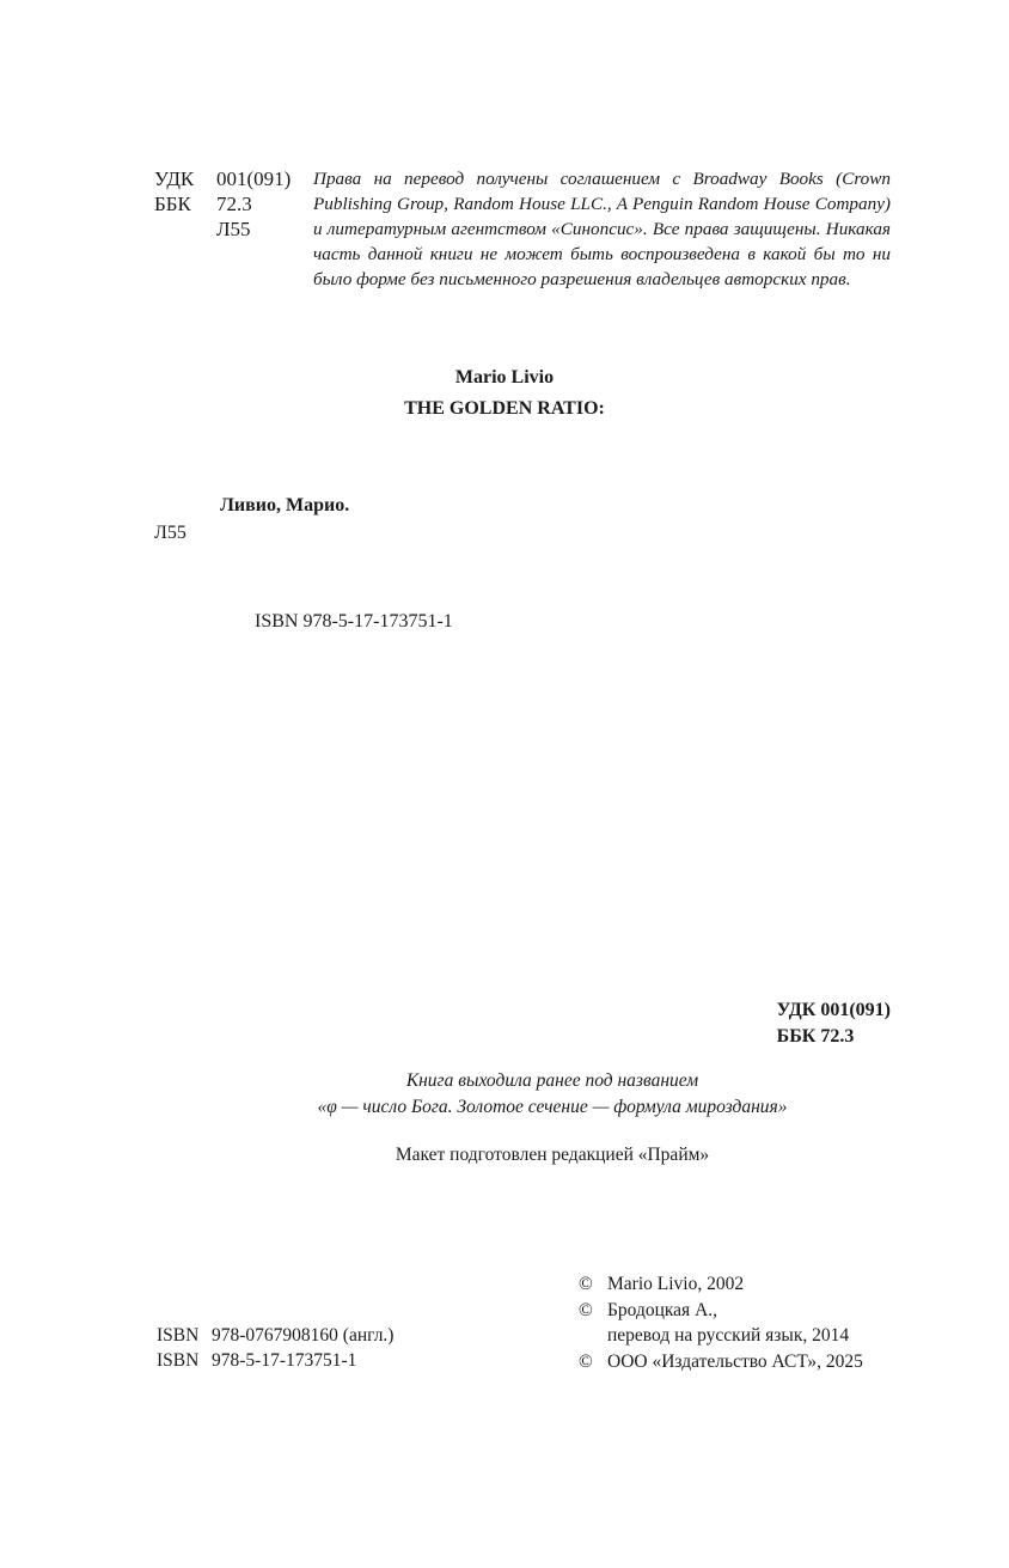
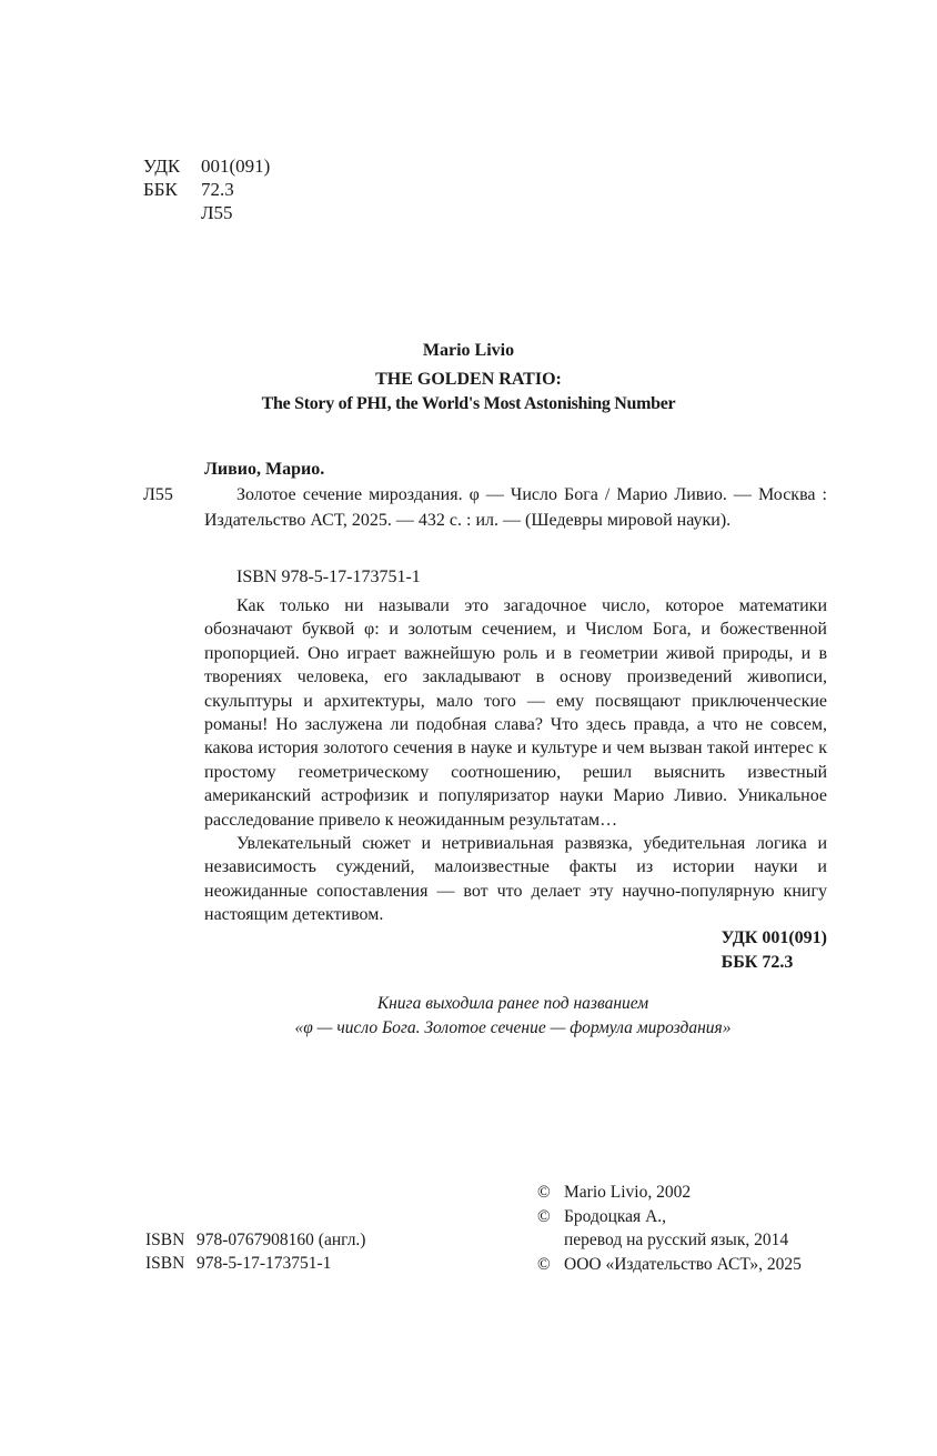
  УДК
  001(091)
  ББК
  72.3
  Л55
- Права на перевод получены соглашением с Broadway Books (Crown Publishing Group, Random House LLC., A Penguin Random House Company) и литературным агентством «Синопсис». Все права защищены. Никакая часть данной книги не может быть воспроизведена в какой бы то ни было форме без письменного разрешения владельцев авторских прав.
  Mario Livio
  THE GOLDEN RATIO:
+ The Story of PHI, the World's Most Astonishing Number
  Ливио, Марио.
  Л55
+ Золотое сечение мироздания. φ — Число Бога / Марио Ливио. — Москва : Издательство АСТ, 2025. — 432 с. : ил. — (Шедевры мировой науки).
  ISBN 978-5-17-173751-1
+ Как только ни называли это загадочное число, которое математики обозначают буквой φ: и золотым сечением, и Числом Бога, и божественной пропорцией. Оно играет важнейшую роль и в геометрии живой природы, и в творениях человека, его закладывают в основу произведений живописи, скульптуры и архитектуры, мало того — ему посвящают приключенческие романы! Но заслужена ли подобная слава? Что здесь правда, а что не совсем, какова история золотого сечения в науке и культуре и чем вызван такой интерес к простому геометрическому соотношению, решил выяснить известный американский астрофизик и популяризатор науки Марио Ливио. Уникальное расследование привело к неожиданным результатам…
+ Увлекательный сюжет и нетривиальная развязка, убедительная логика и независимость суждений, малоизвестные факты из истории науки и неожиданные сопоставления — вот что делает эту научно-популярную книгу настоящим детективом.
  УДК 001(091)
  ББК 72.3
  Книга выходила ранее под названием
  «φ — число Бога. Золотое сечение — формула мироздания»
- Макет подготовлен редакцией «Прайм»
  ISBN
  978-0767908160 (англ.)
  ISBN
  978-5-17-173751-1
  ©
  Mario Livio, 2002
  ©
  Бродоцкая А.,
  перевод на русский язык, 2014
  ©
  ООО «Издательство АСТ», 2025
